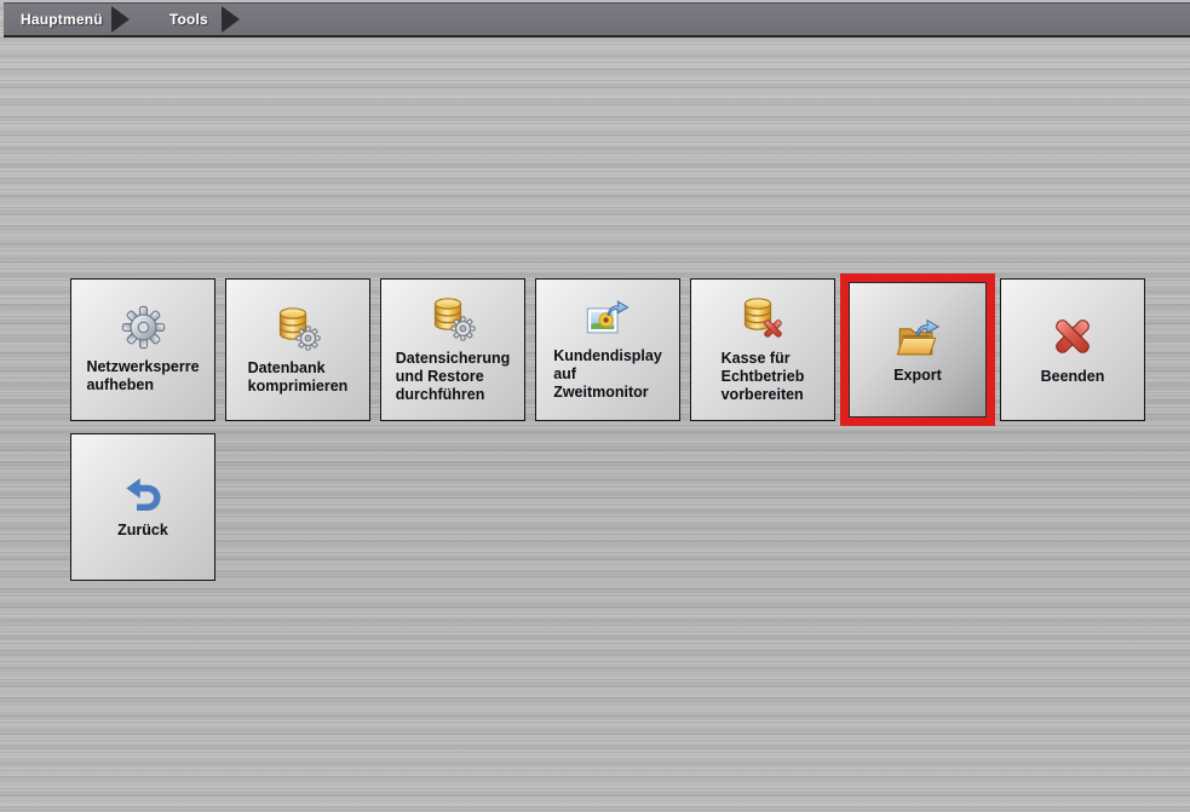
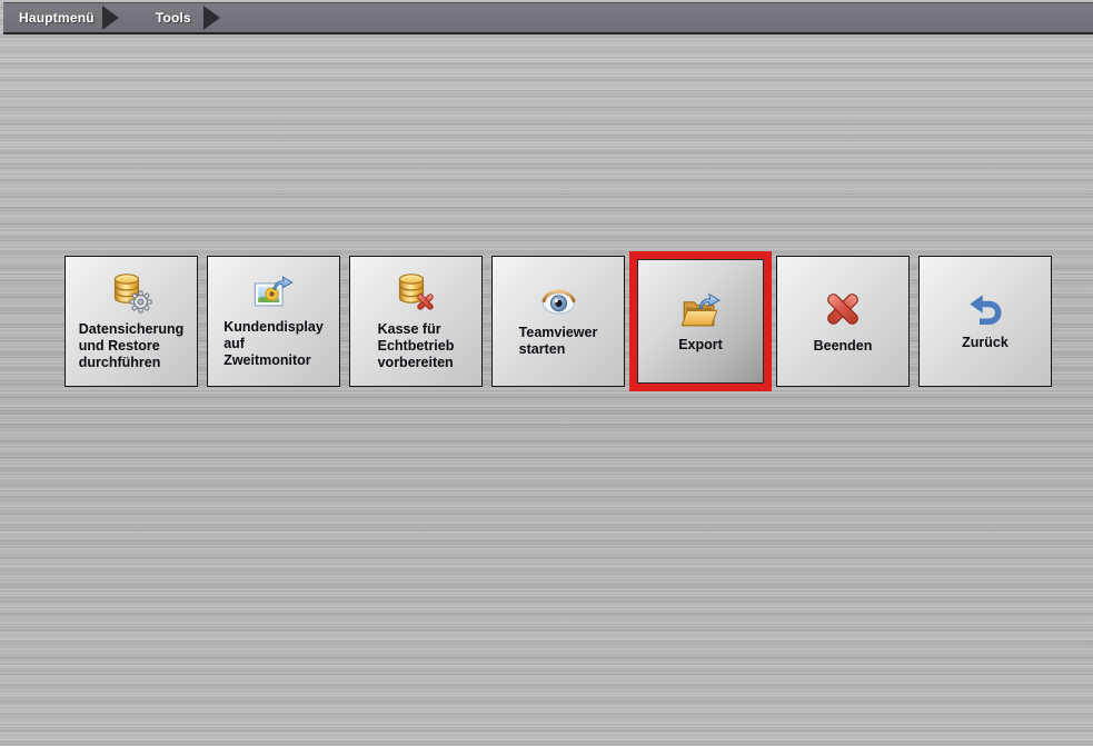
  Hauptmenü
  Tools
- Netzwerksperre
- aufheben
- Datenbank
- komprimieren
  Datensicherung
  und Restore
  durchführen
  Kundendisplay
  auf
  Zweitmonitor
  Kasse für
  Echtbetrieb
  vorbereiten
+ Teamviewer
+ starten
  Export
  Beenden
  Zurück
